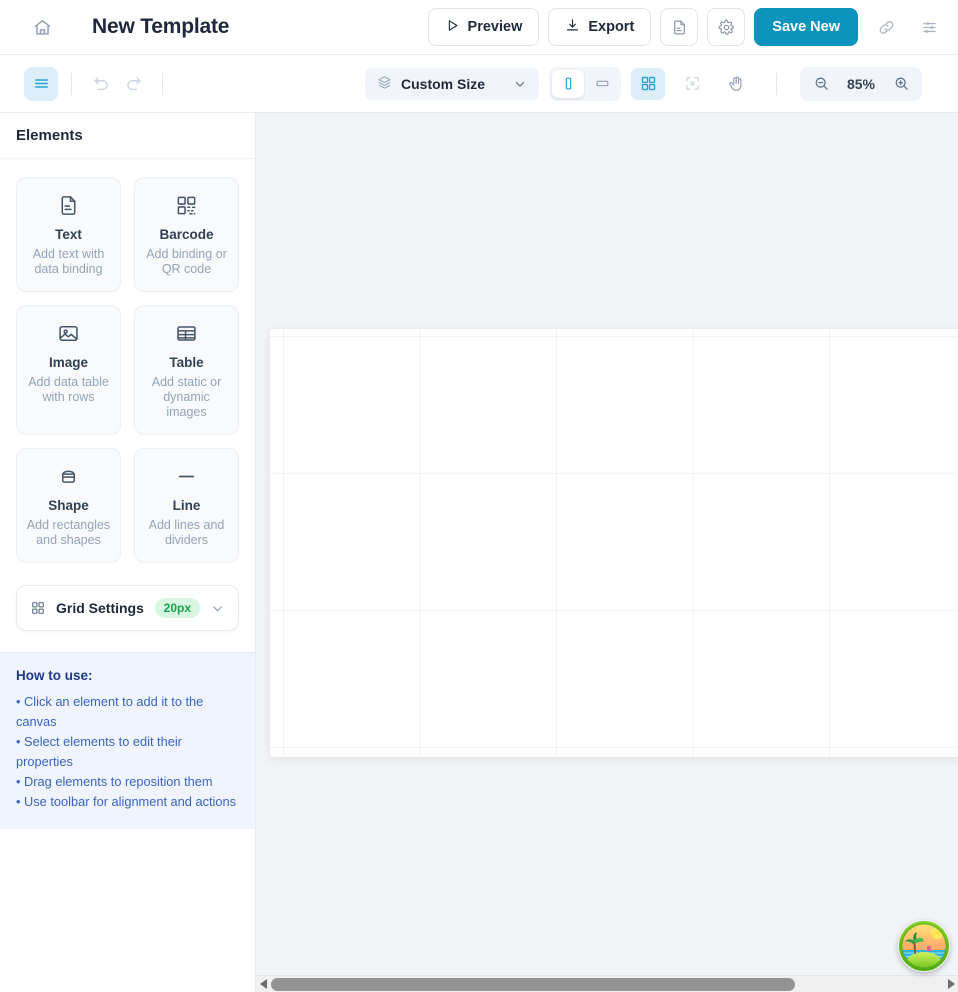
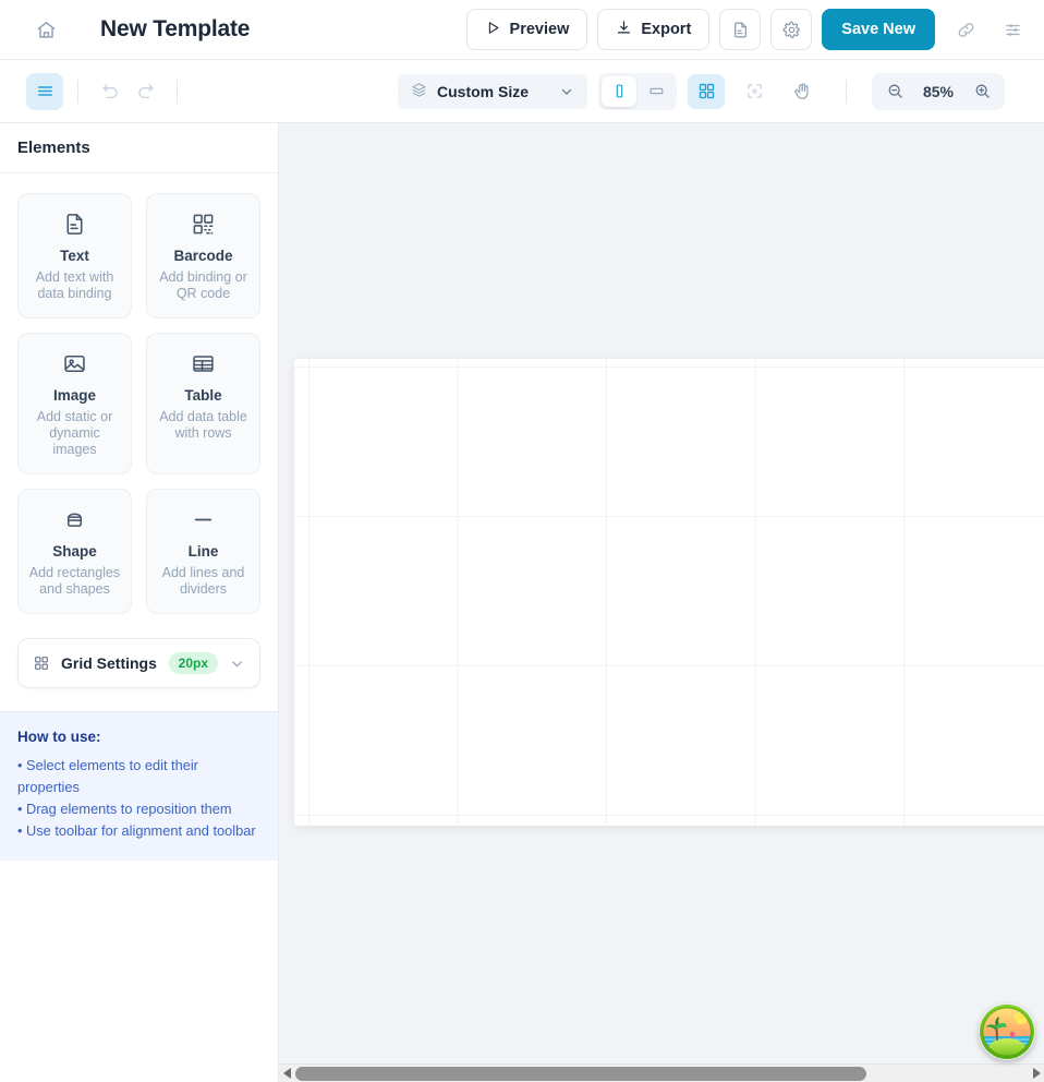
  New Template
  Preview
  Export
  Save New
  Custom Size
  85%
  Elements
  Text
  Add text with data binding
  Barcode
  Add binding or QR code
  Image
- Add data table with rows
+ Add static or dynamic images
  Table
- Add static or dynamic images
+ Add data table with rows
  Shape
  Add rectangles and shapes
  Line
  Add lines and dividers
  Grid Settings
  20px
  How to use:
- • Click an element to add it to the canvas
  • Select elements to edit their properties
  • Drag elements to reposition them
- • Use toolbar for alignment and actions
+ • Use toolbar for alignment and toolbar
